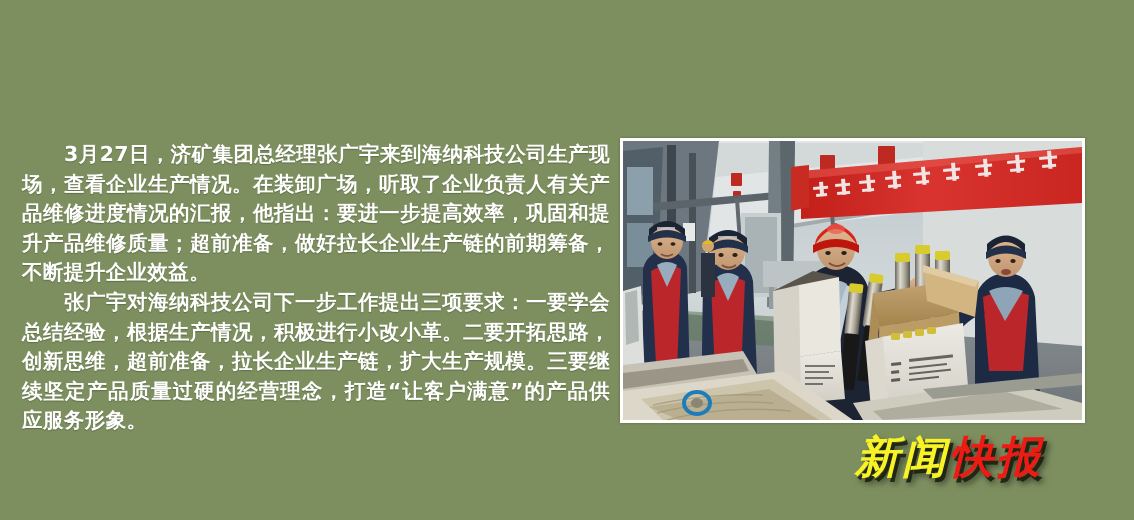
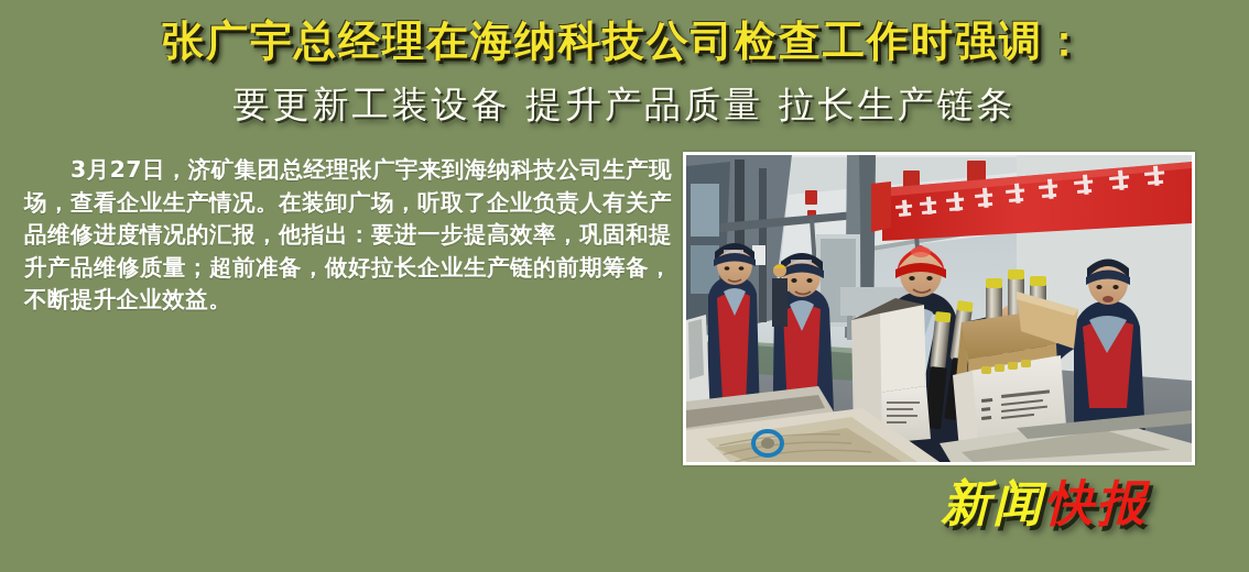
+ 张广宇总经理在海纳科技公司检查工作时强调：
+ 要更新工装设备 提升产品质量 拉长生产链条
  3月27日，济矿集团总经理张广宇来到海纳科技公司生产现场，查看企业生产情况。在装卸广场，听取了企业负责人有关产品维修进度情况的汇报，他指出：要进一步提高效率，巩固和提升产品维修质量；超前准备，做好拉长企业生产链的前期筹备，不断提升企业效益。
- 张广宇对海纳科技公司下一步工作提出三项要求：一要学会总结经验，根据生产情况，积极进行小改小革。二要开拓思路，创新思维，超前准备，拉长企业生产链，扩大生产规模。三要继续坚定产品质量过硬的经营理念，打造“让客户满意”的产品供应服务形象。
  新闻快报
